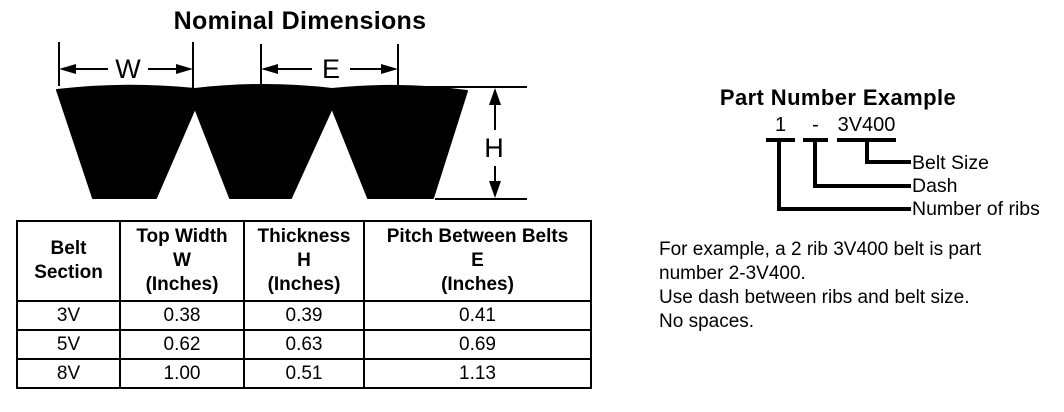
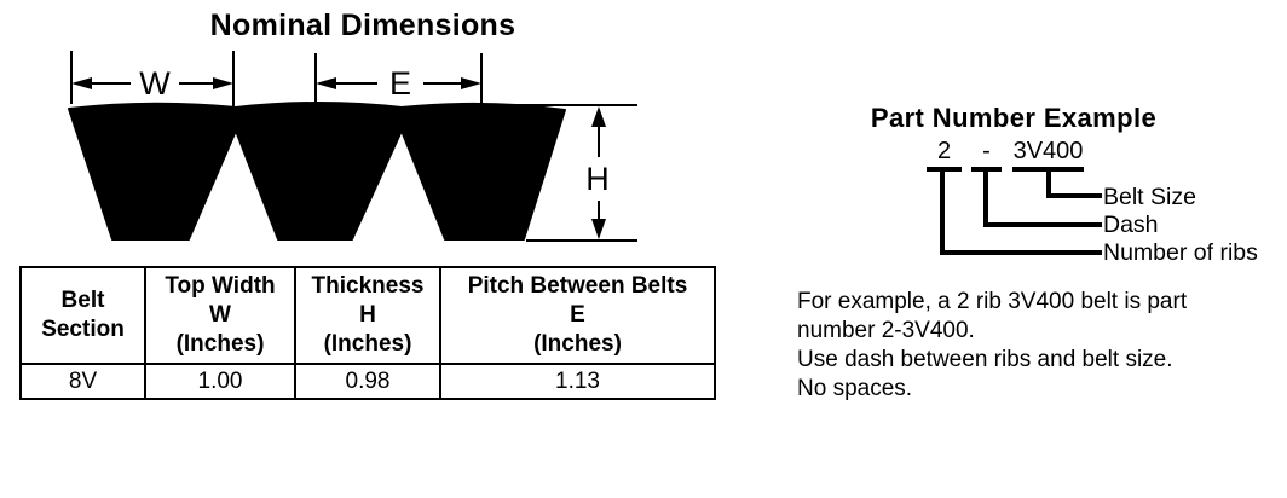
  Nominal Dimensions
  W
  E
  H
  Belt Section	Top Width W (Inches)	Thickness H (Inches)	Pitch Between Belts E (Inches)
- 3V	0.38	0.39	0.41
- 5V	0.62	0.63	0.69
- 8V	1.00	0.51	1.13
+ 8V	1.00	0.98	1.13
  Part Number Example
- 1
+ 2
  -
  3V400
  Belt Size
  Dash
  Number of ribs
  For example, a 2 rib 3V400 belt is part
  number 2-3V400.
  Use dash between ribs and belt size.
  No spaces.
